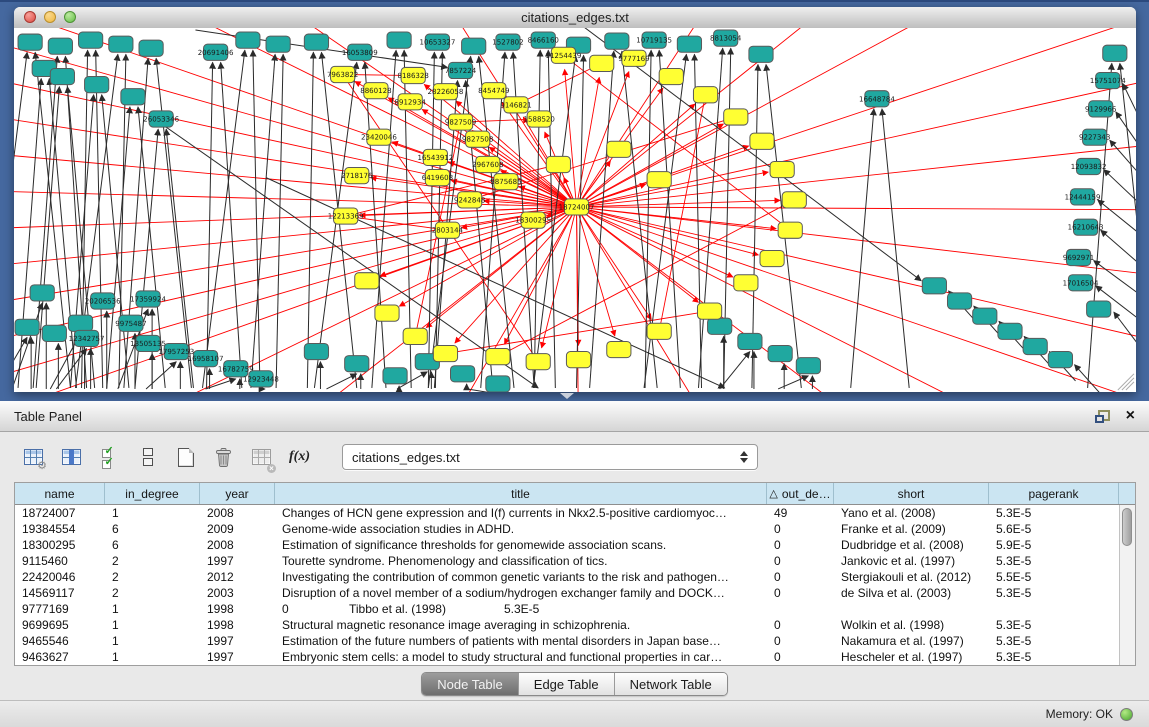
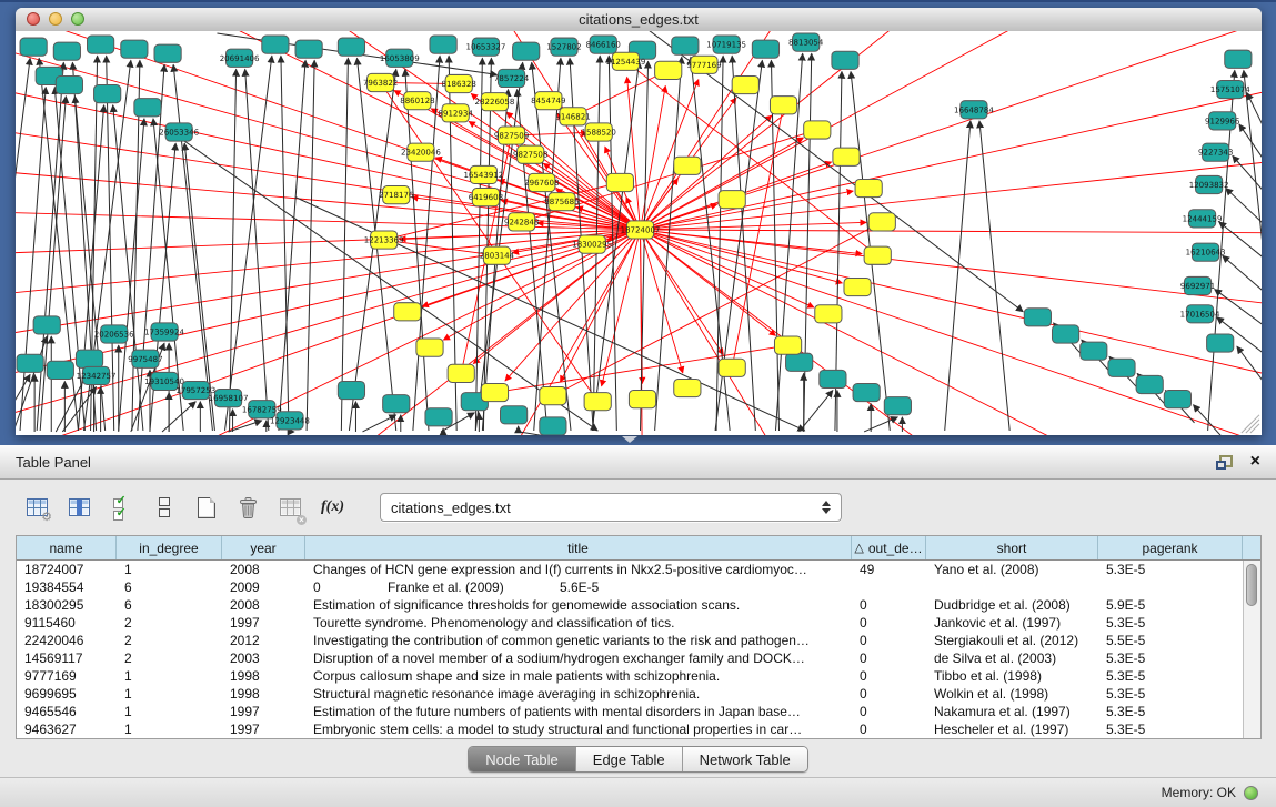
  citations_edges.txt
  20691406
  16053809
  10653327
  1527802
  8466160
  10719135
  8813054
  26053346
  7857224
  16648784
  15751074
  9129966
  9227343
  12093832
  12444159
  16210643
  9692971
  17016504
  20206536
  17359924
  9975487
  12342757
- 13505135
+ 19310540
  17957253
  16958107
  16782759
  12923448
  7963822
  8860128
  8912934
  28226058
  9827509
  16543912
  23420046
  2718176
  12213369
  8186328
  9827508
  8454749
  9146821
  1588520
  2967608
  9875685
  9242848
  2803144
  6419608
  18300295
  11254439
  9777169
  18724007
  Table Panel
  ×
  ⚙
  ✓
  ✓
  ×
  f(x)
  citations_edges.txt
  name
  in_degree
  year
  title
  △
  out_de…
  short
  pagerank
  18724007
  1
  2008
  Changes of HCN gene expression and I(f) currents in Nkx2.5-positive cardiomyoc…
  49
  Yano et al. (2008)
  5.3E-5
  19384554
  6
  2009
- Genome-wide association studies in ADHD.
  0
  Franke et al. (2009)
  5.6E-5
  18300295
  6
  2008
  Estimation of significance thresholds for genomewide association scans.
  0
  Dudbridge et al. (2008)
  5.9E-5
  9115460
  2
  1997
  Tourette syndrome. Phenomenology and classification of tics.
  0
  Jankovic et al. (1997)
  5.3E-5
  22420046
  2
  2012
  Investigating the contribution of common genetic variants to the risk and pathogen…
  0
  Stergiakouli et al. (2012)
  5.5E-5
  14569117
  2
  2003
  Disruption of a novel member of a sodium/hydrogen exchanger family and DOCK…
  0
  de Silva et al. (2003)
  5.3E-5
  9777169
  1
  1998
+ Corpus callosum shape and size in male patients with schizophrenia.
  0
  Tibbo et al. (1998)
  5.3E-5
  9699695
  1
  1998
  Structural magnetic resonance image averaging in schizophrenia.
  0
  Wolkin et al. (1998)
  5.3E-5
  9465546
  1
  1997
  Estimation of the future numbers of patients with mental disorders in Japan base…
  0
  Nakamura et al. (1997)
  5.3E-5
  9463627
  1
  1997
  Embryonic stem cells: a model to study structural and functional properties in car…
  0
  Hescheler et al. (1997)
  5.3E-5
  Node Table
  Edge Table
  Network Table
  Memory: OK
